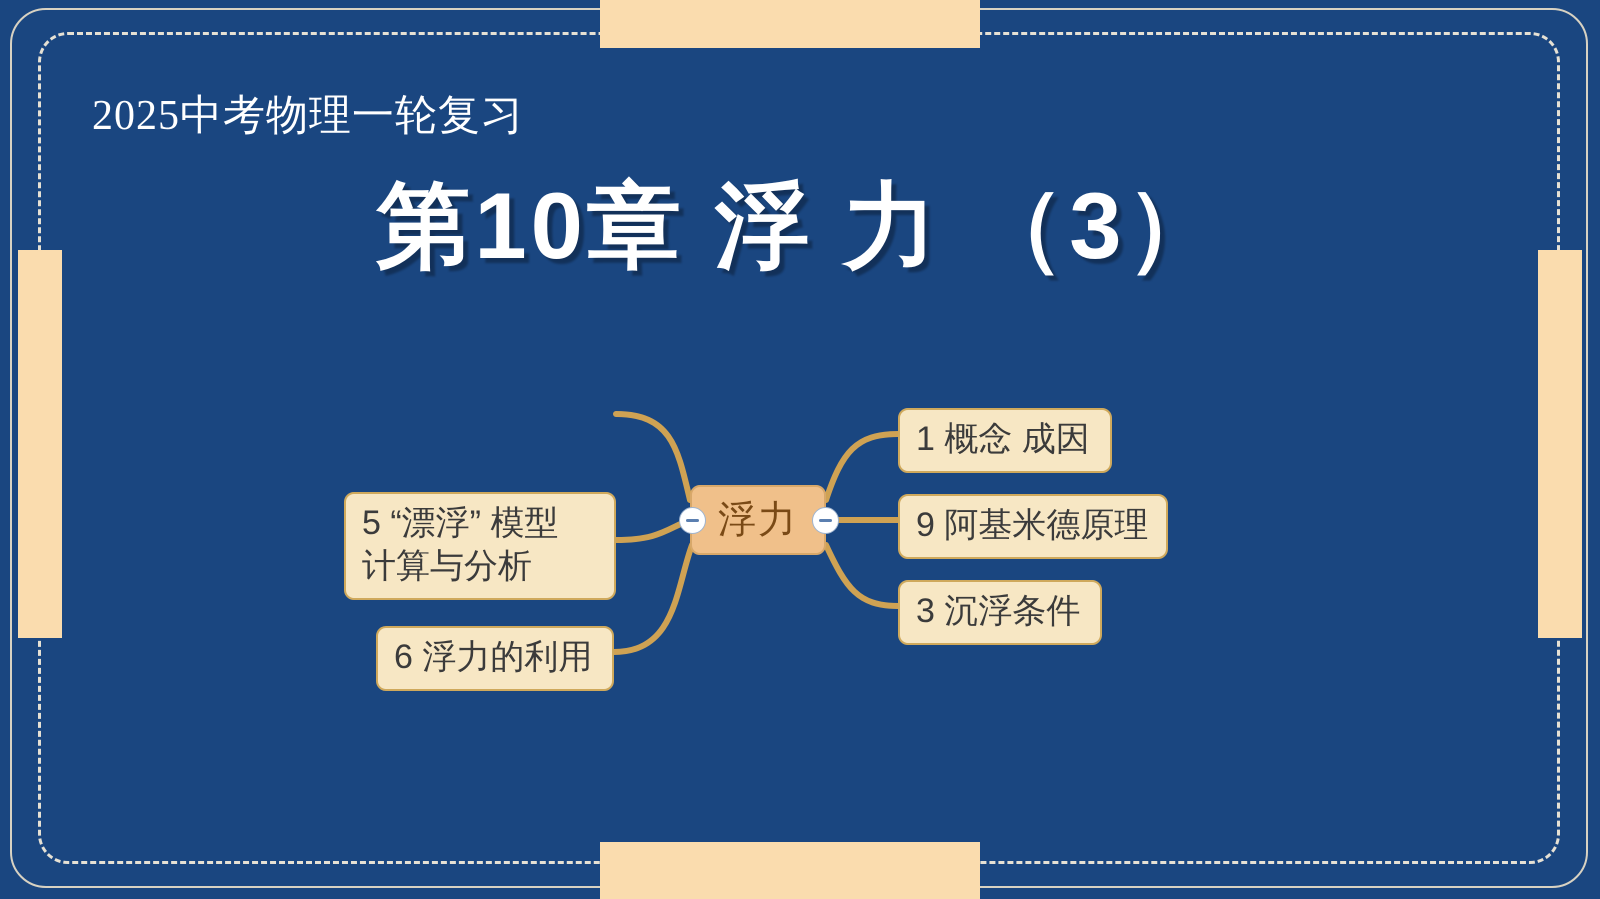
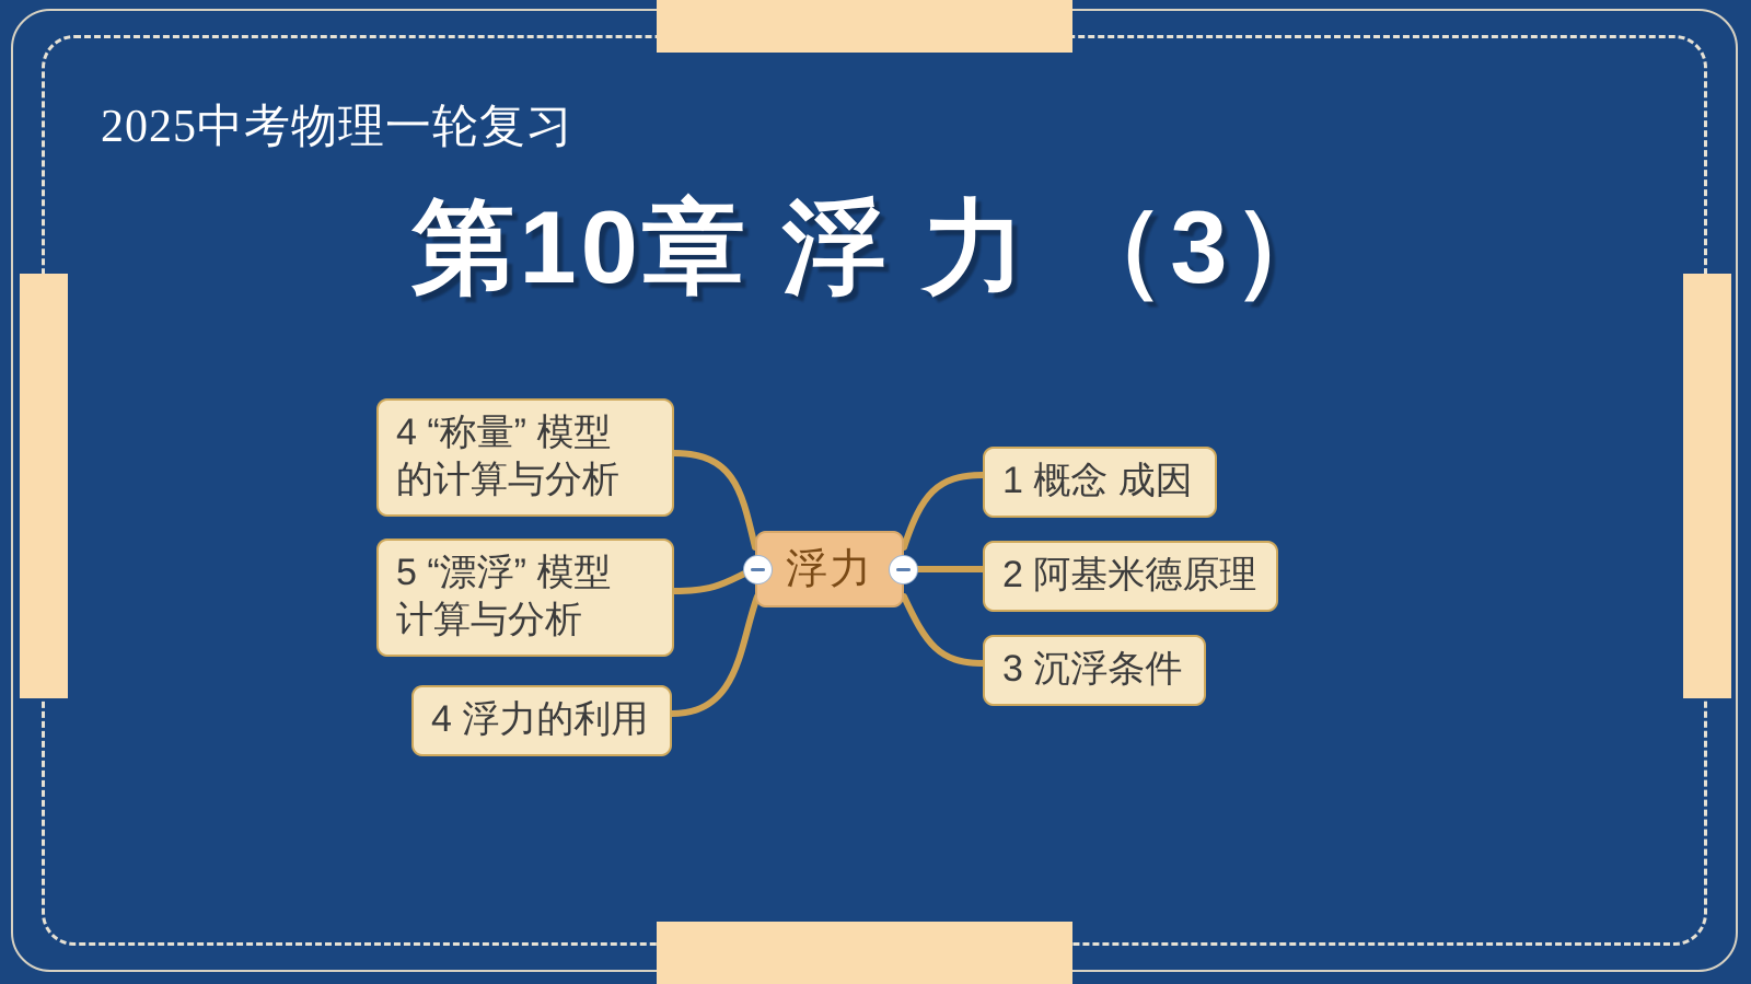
  2025中考物理一轮复习
  第10章 浮 力 （3）
+ 4 “称量” 模型
+ 的计算与分析
  5 “漂浮” 模型
  计算与分析
- 6 浮力的利用
+ 4 浮力的利用
  1 概念 成因
- 9 阿基米德原理
+ 2 阿基米德原理
  3 沉浮条件
  浮力
